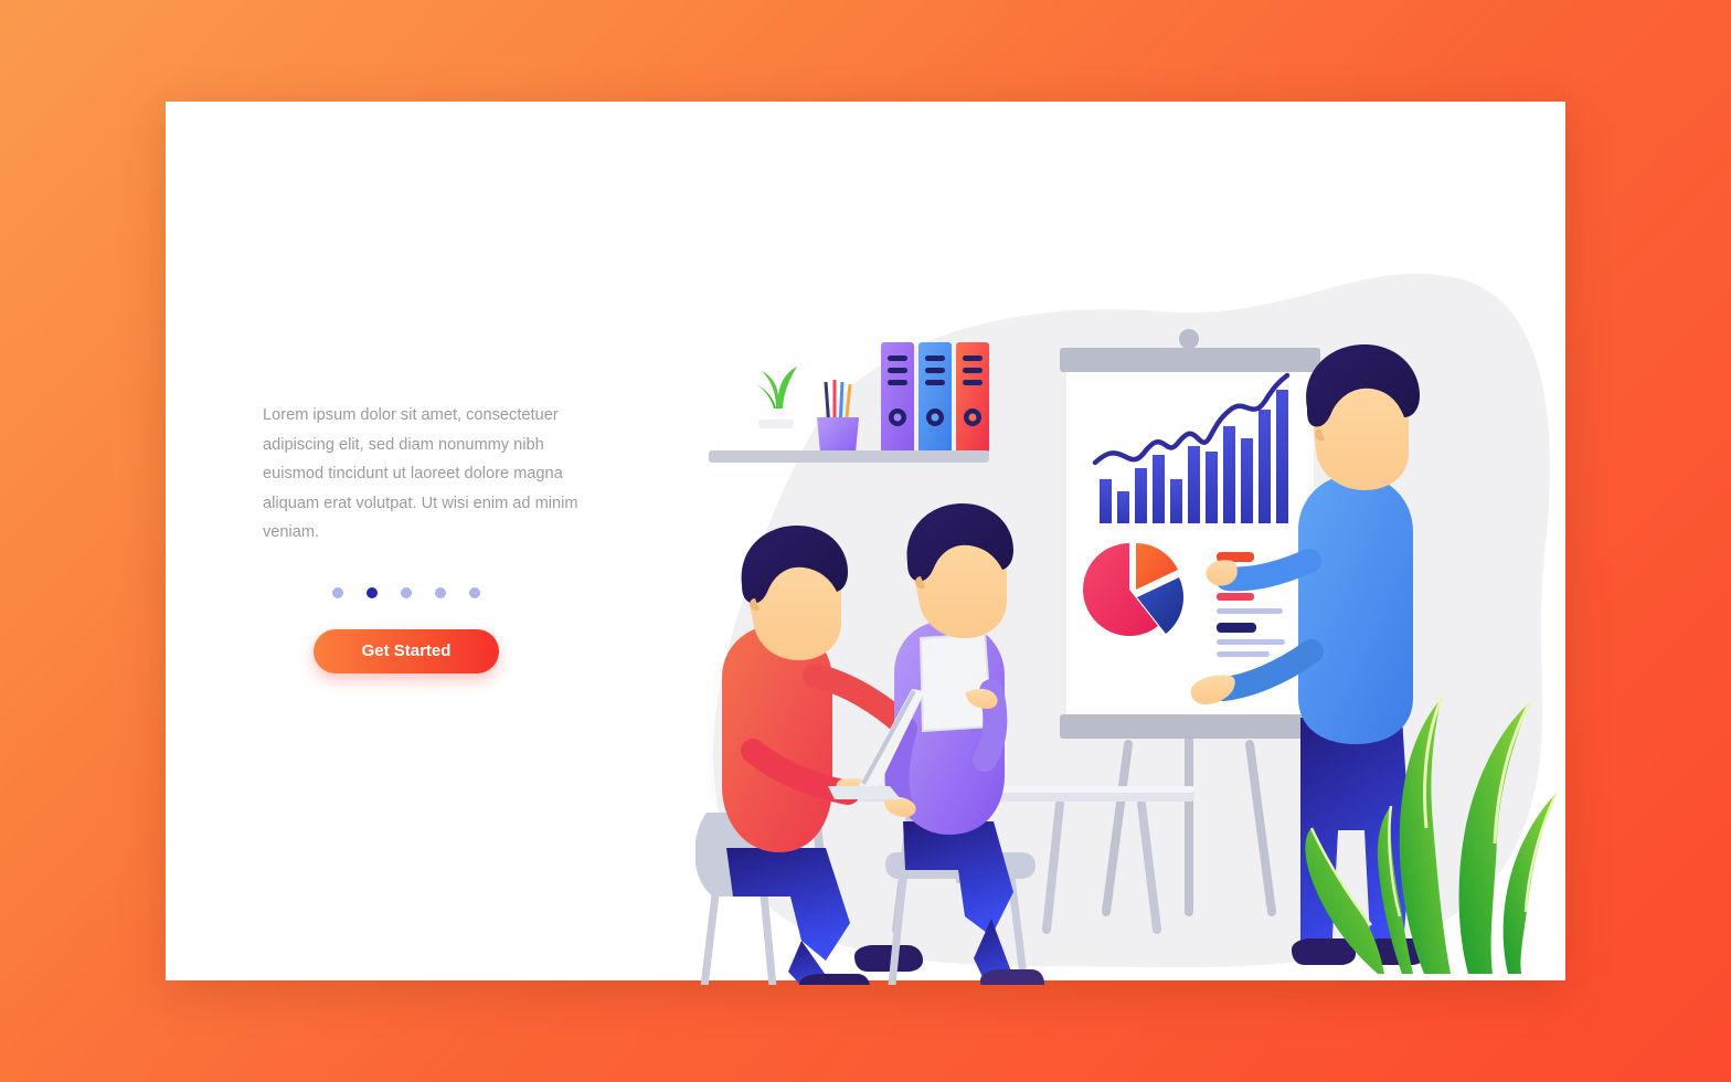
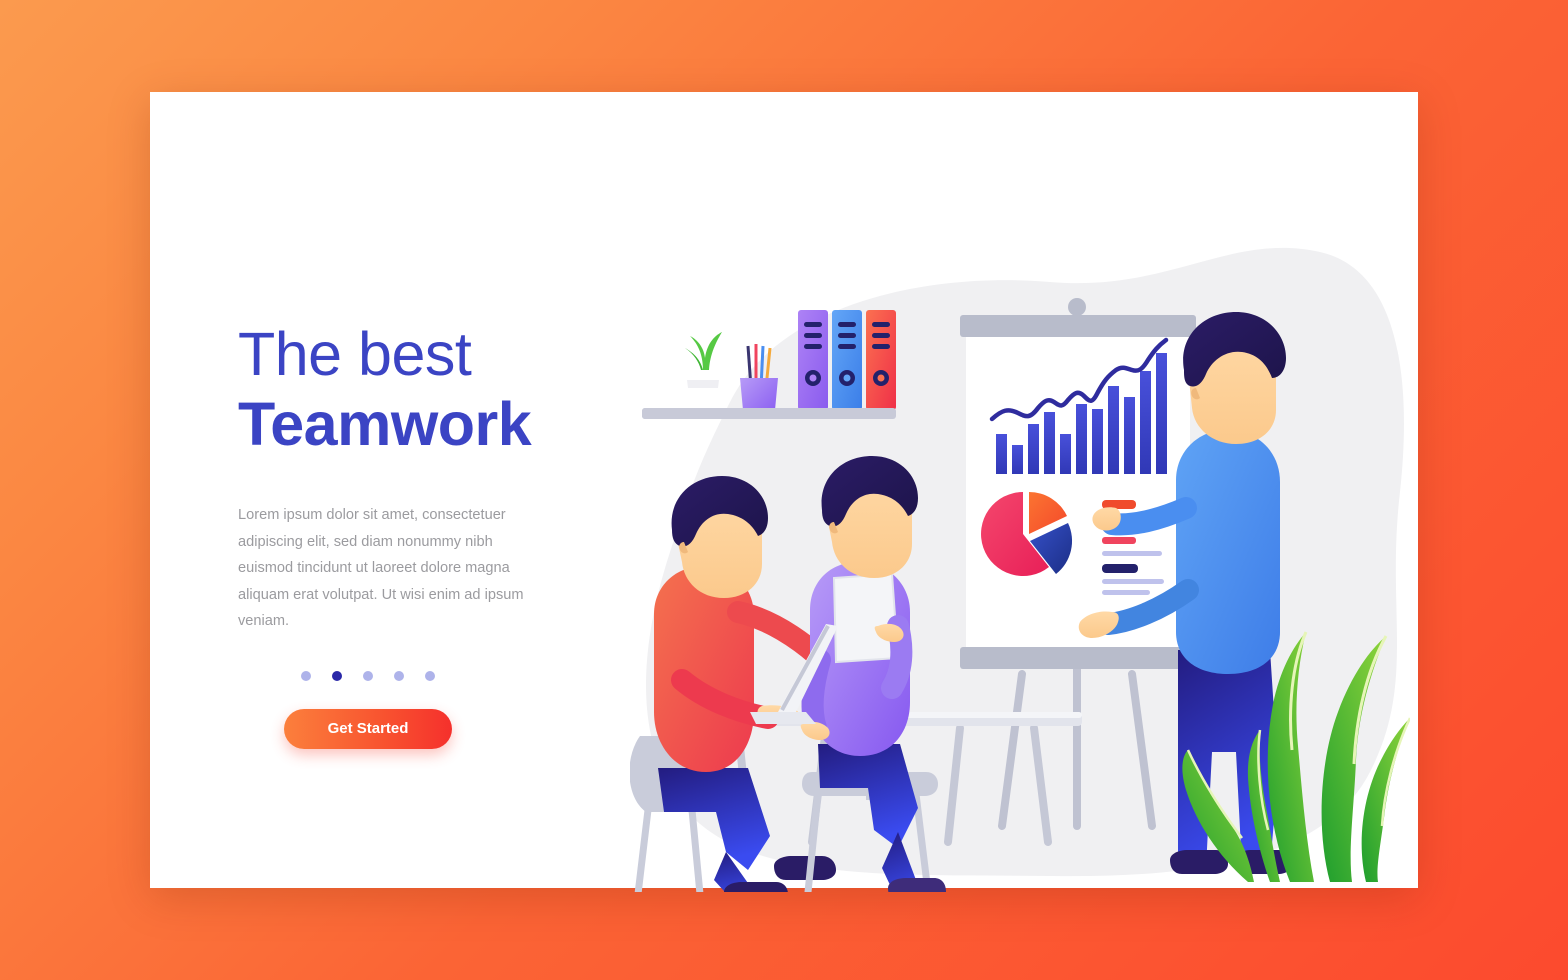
+ The best
+ Teamwork
- Lorem ipsum dolor sit amet, consectetuer adipiscing elit, sed diam nonummy nibh euismod tincidunt ut laoreet dolore magna aliquam erat volutpat. Ut wisi enim ad minim veniam.
+ Lorem ipsum dolor sit amet, consectetuer adipiscing elit, sed diam nonummy nibh euismod tincidunt ut laoreet dolore magna aliquam erat volutpat. Ut wisi enim ad ipsum veniam.
  Get Started
